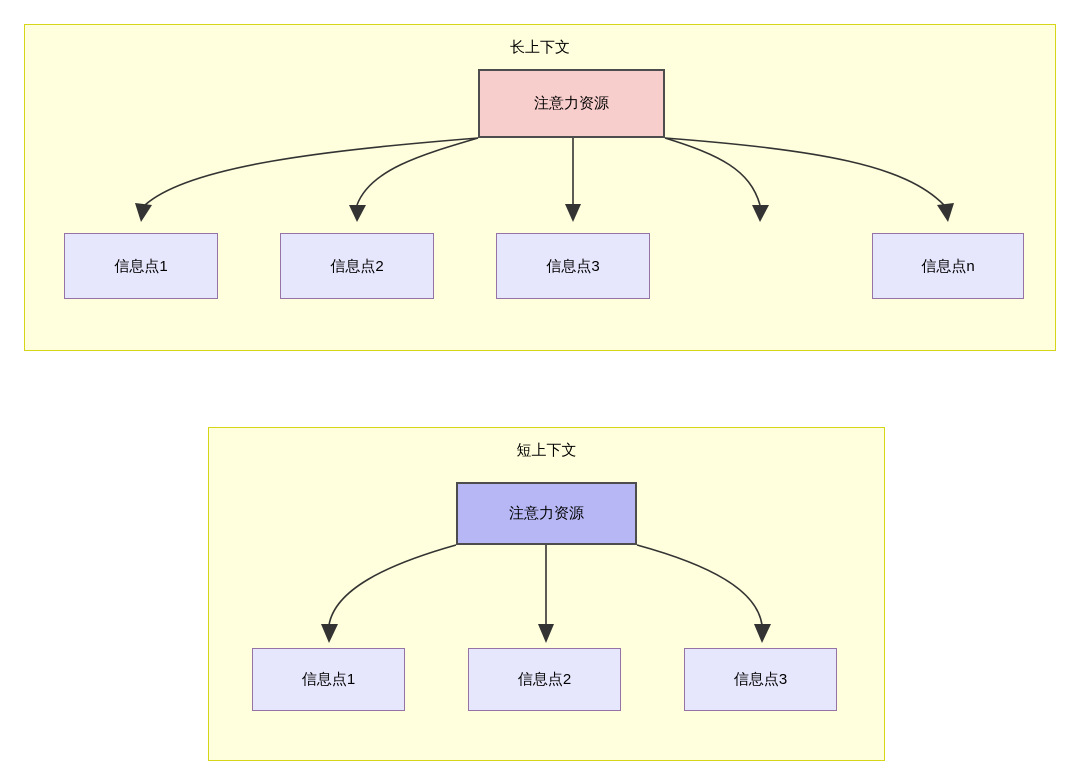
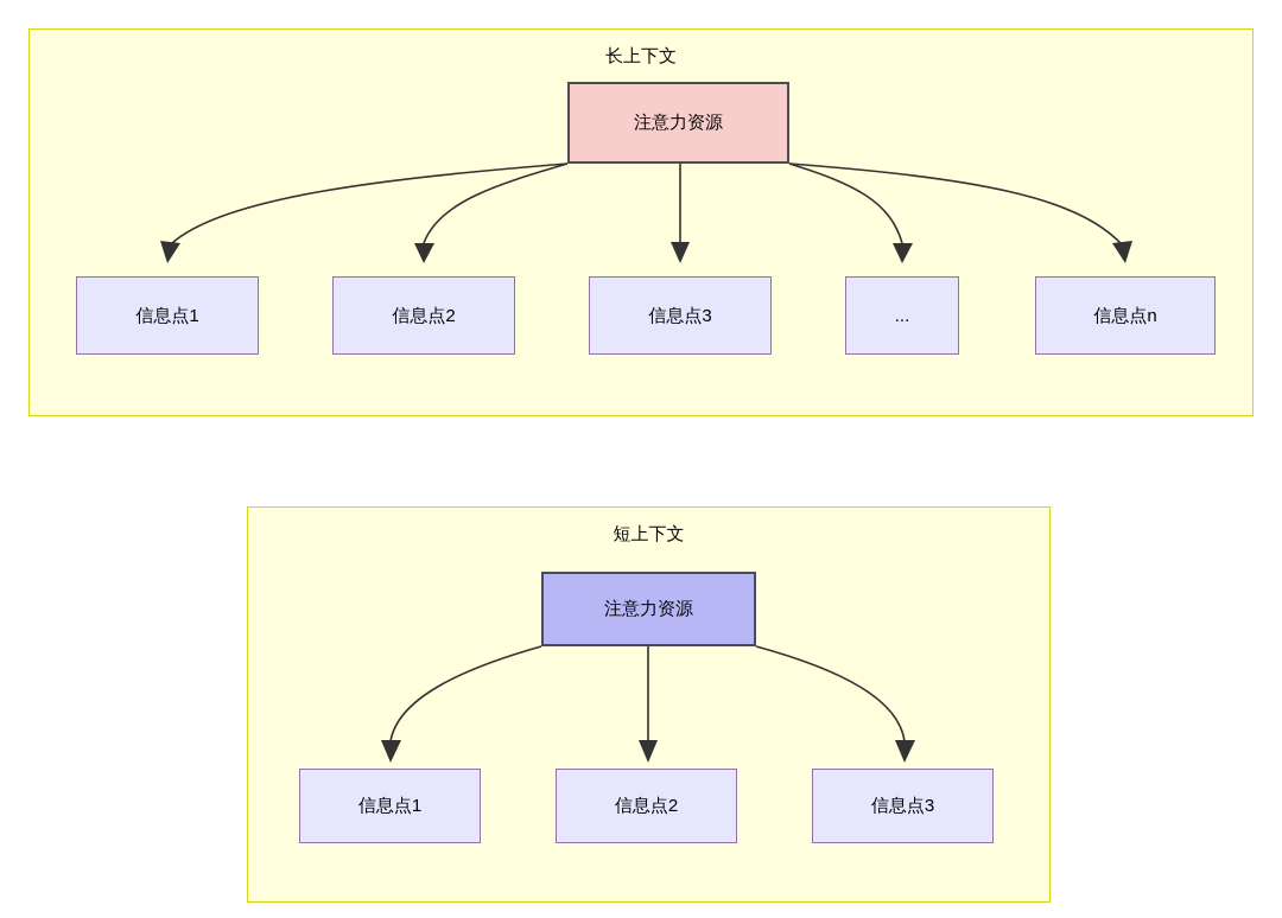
  长上下文
  注意力资源
  信息点1
  信息点2
  信息点3
+ ...
  信息点n
  短上下文
  注意力资源
  信息点1
  信息点2
  信息点3
